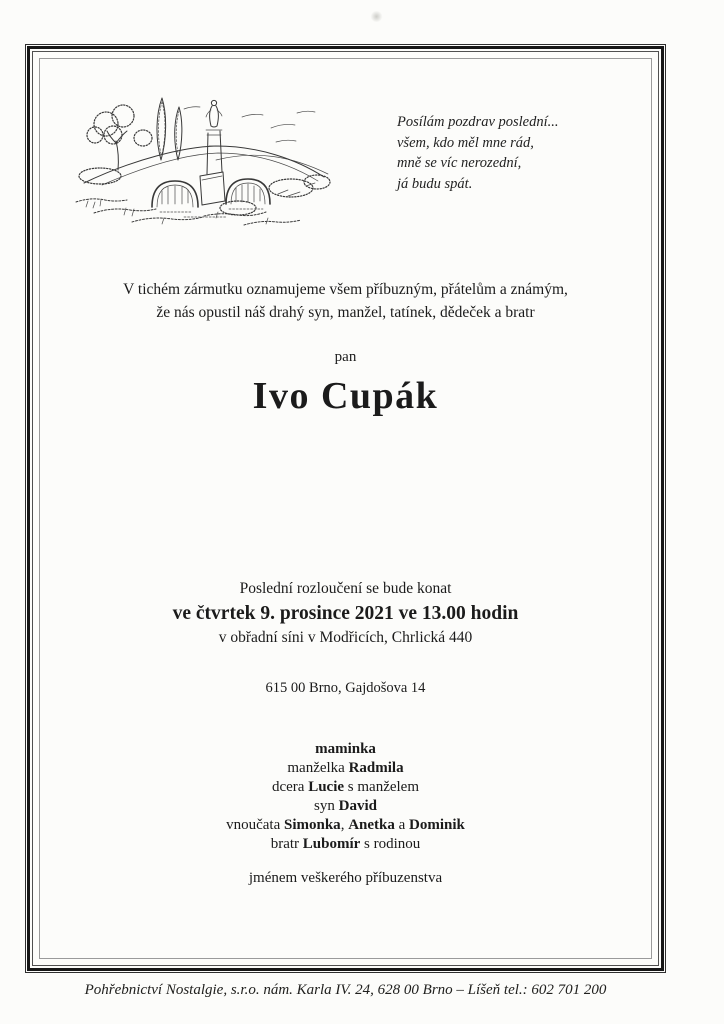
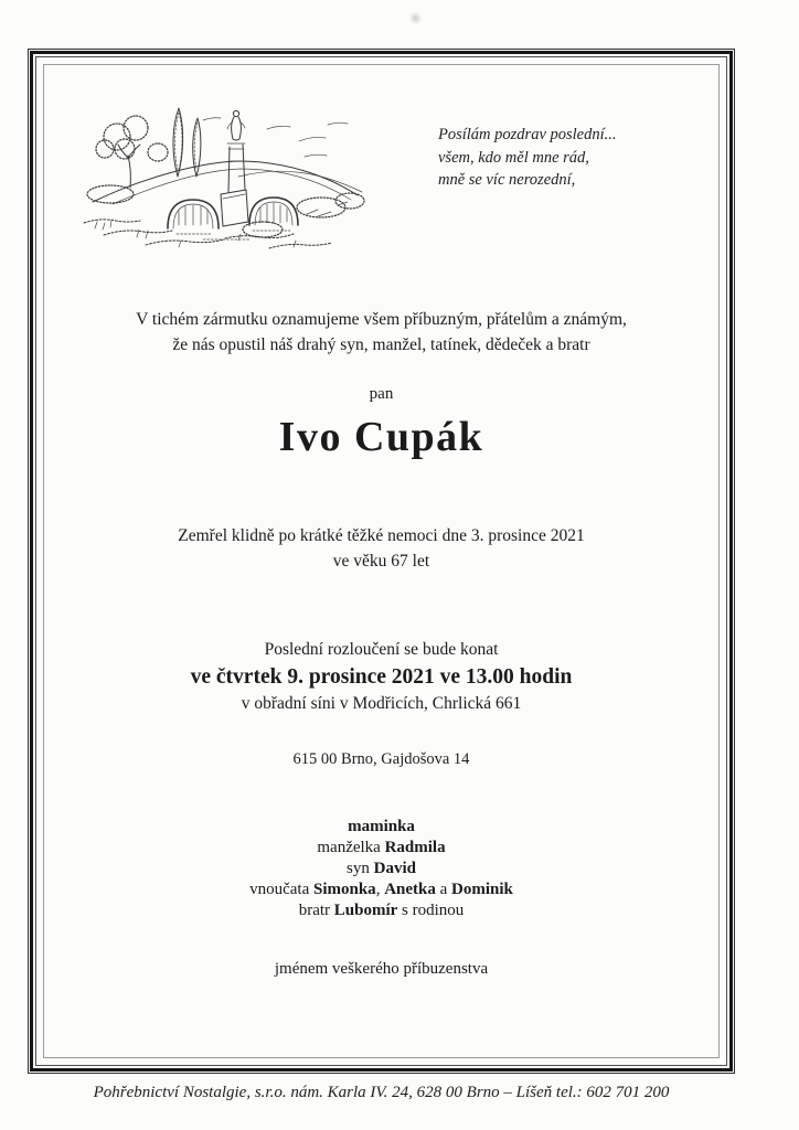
  Posílám pozdrav poslední...
  všem, kdo měl mne rád,
  mně se víc nerozední,
- já budu spát.
  V tichém zármutku oznamujeme všem příbuzným, přátelům a známým,
  že nás opustil náš drahý syn, manžel, tatínek, dědeček a bratr
  pan
  Ivo Cupák
+ Zemřel klidně po krátké těžké nemoci dne 3. prosince 2021
+ ve věku 67 let
  Poslední rozloučení se bude konat
  ve čtvrtek 9. prosince 2021 ve 13.00 hodin
- v obřadní síni v Modřicích, Chrlická 440
+ v obřadní síni v Modřicích, Chrlická 661
  615 00 Brno, Gajdošova 14
  maminka
  manželka Radmila
- dcera Lucie s manželem
  syn David
  vnoučata Simonka, Anetka a Dominik
  bratr Lubomír s rodinou
  jménem veškerého příbuzenstva
  Pohřebnictví Nostalgie, s.r.o. nám. Karla IV. 24, 628 00 Brno – Líšeň tel.: 602 701 200
